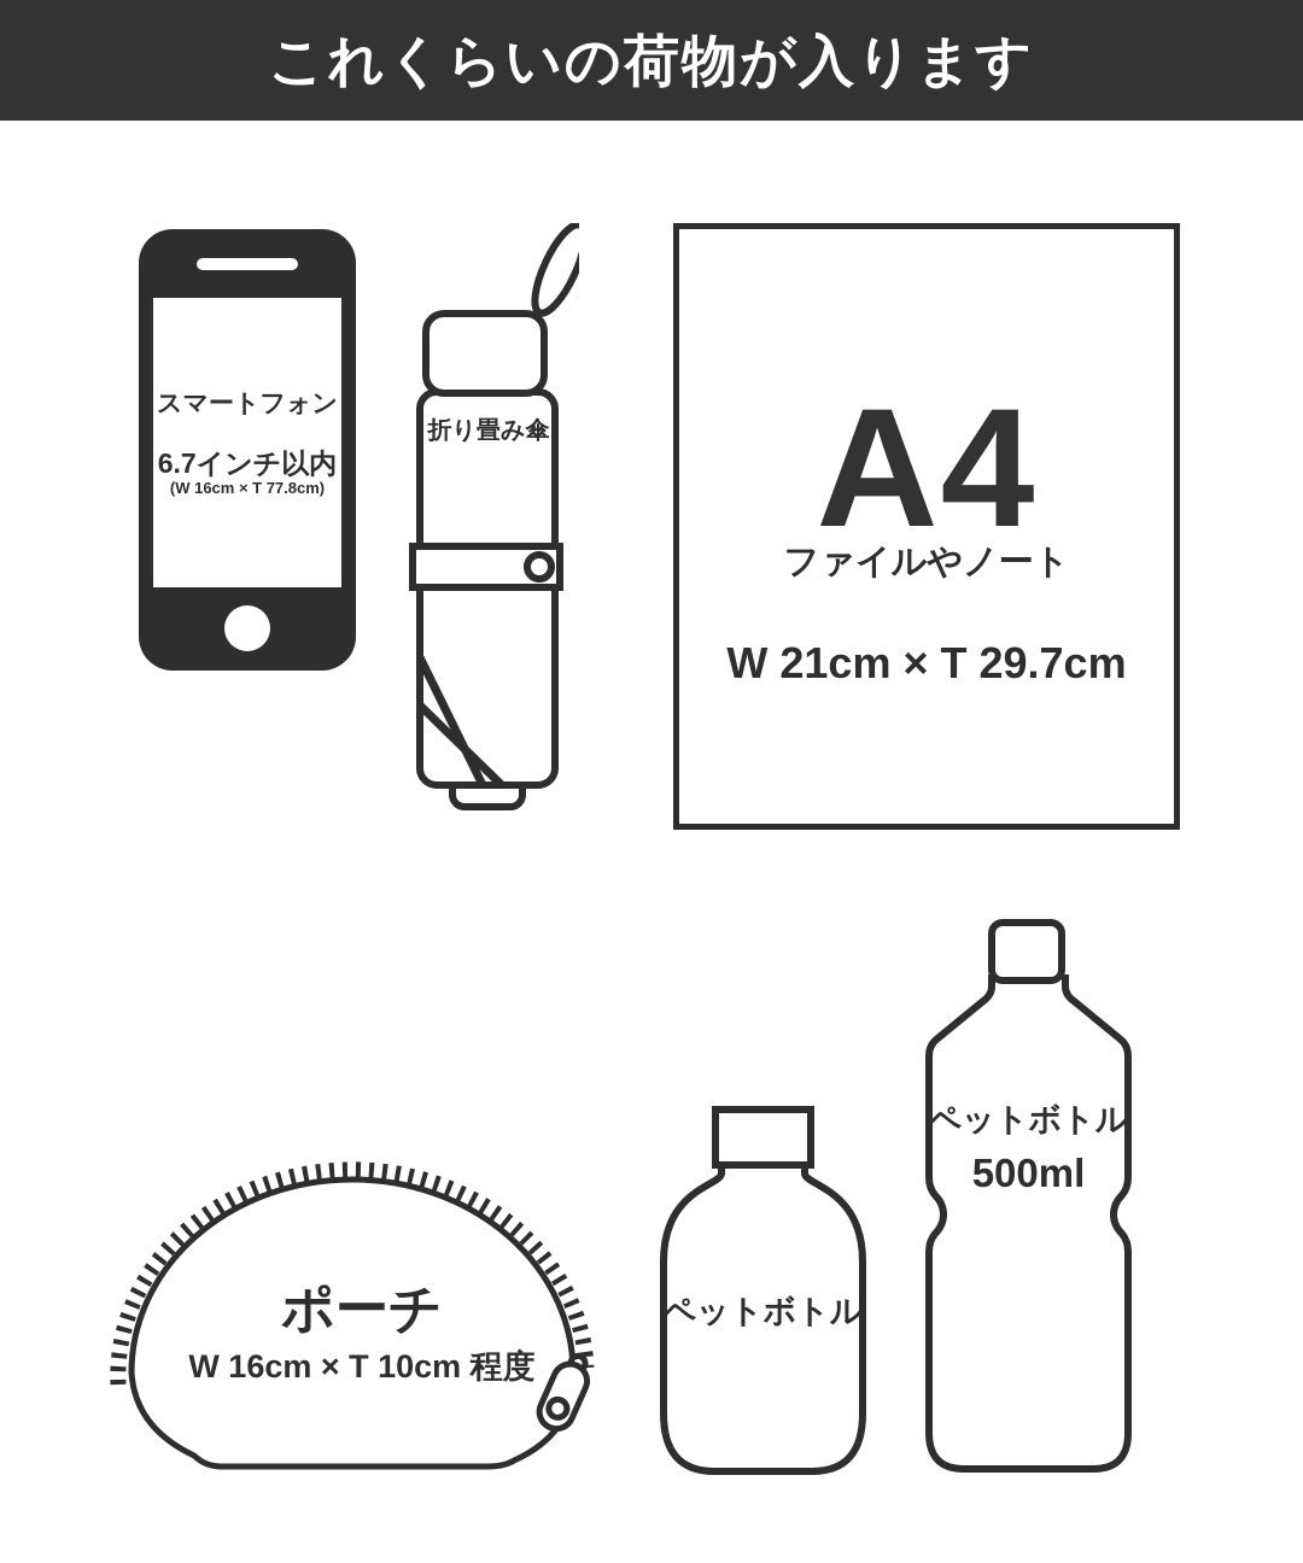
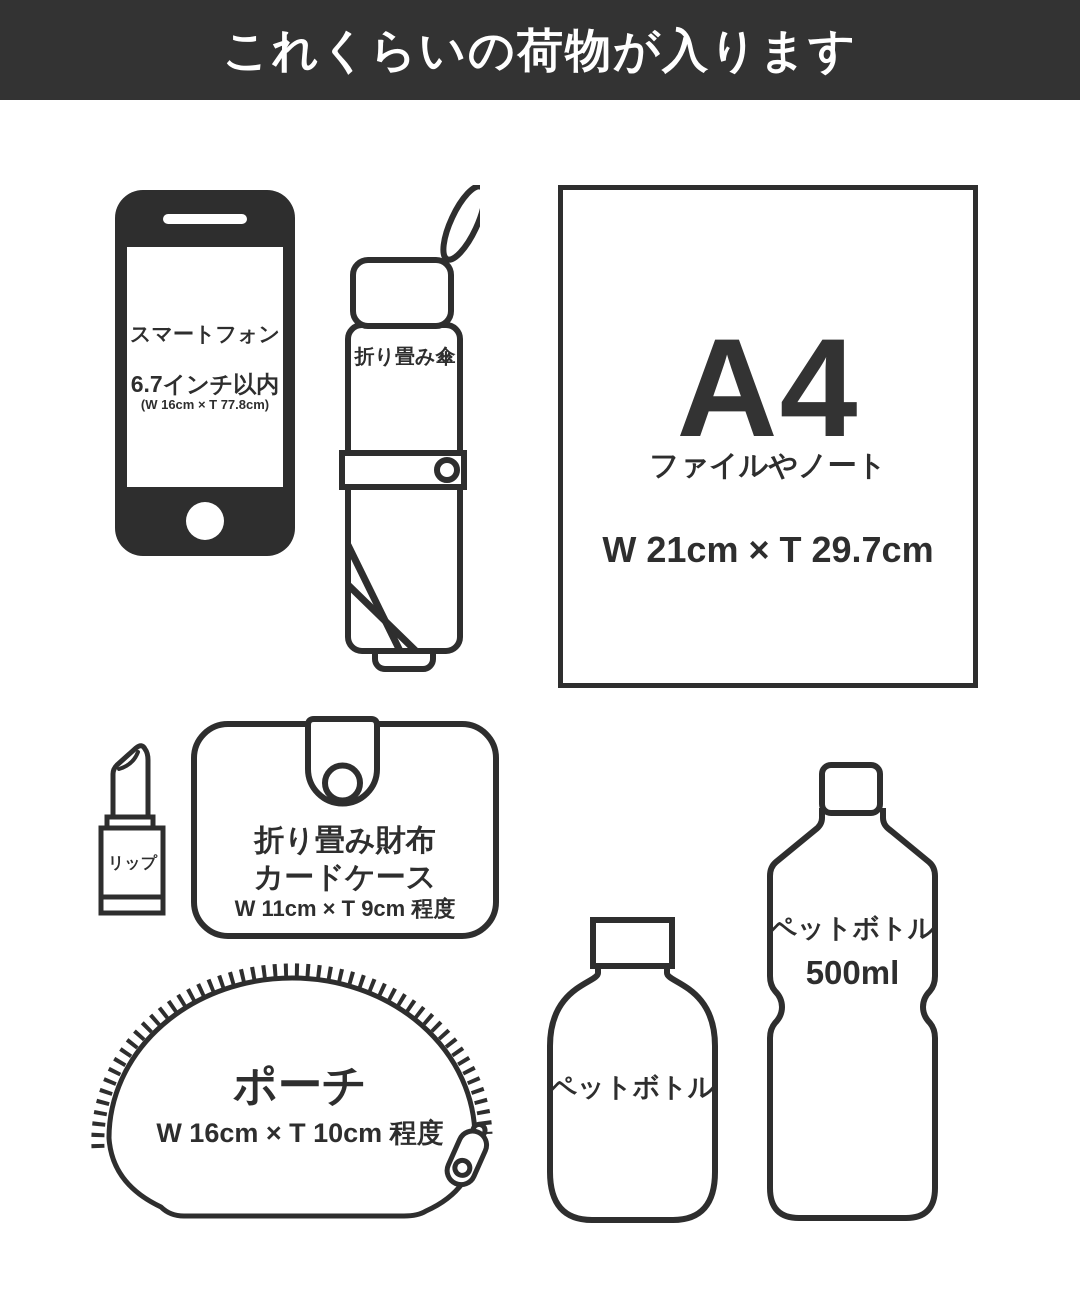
  これくらいの荷物が入ります
  スマートフォン
  6.7インチ以内
  (W 16cm × T 77.8cm)
  折り畳み傘
  A4
  ファイルやノート
  W 21cm × T 29.7cm
+ リップ
+ 折り畳み財布
+ カードケース
+ W 11cm × T 9cm 程度
  ポーチ
  W 16cm × T 10cm 程度
  ペットボトル
  ペットボトル
  500ml
